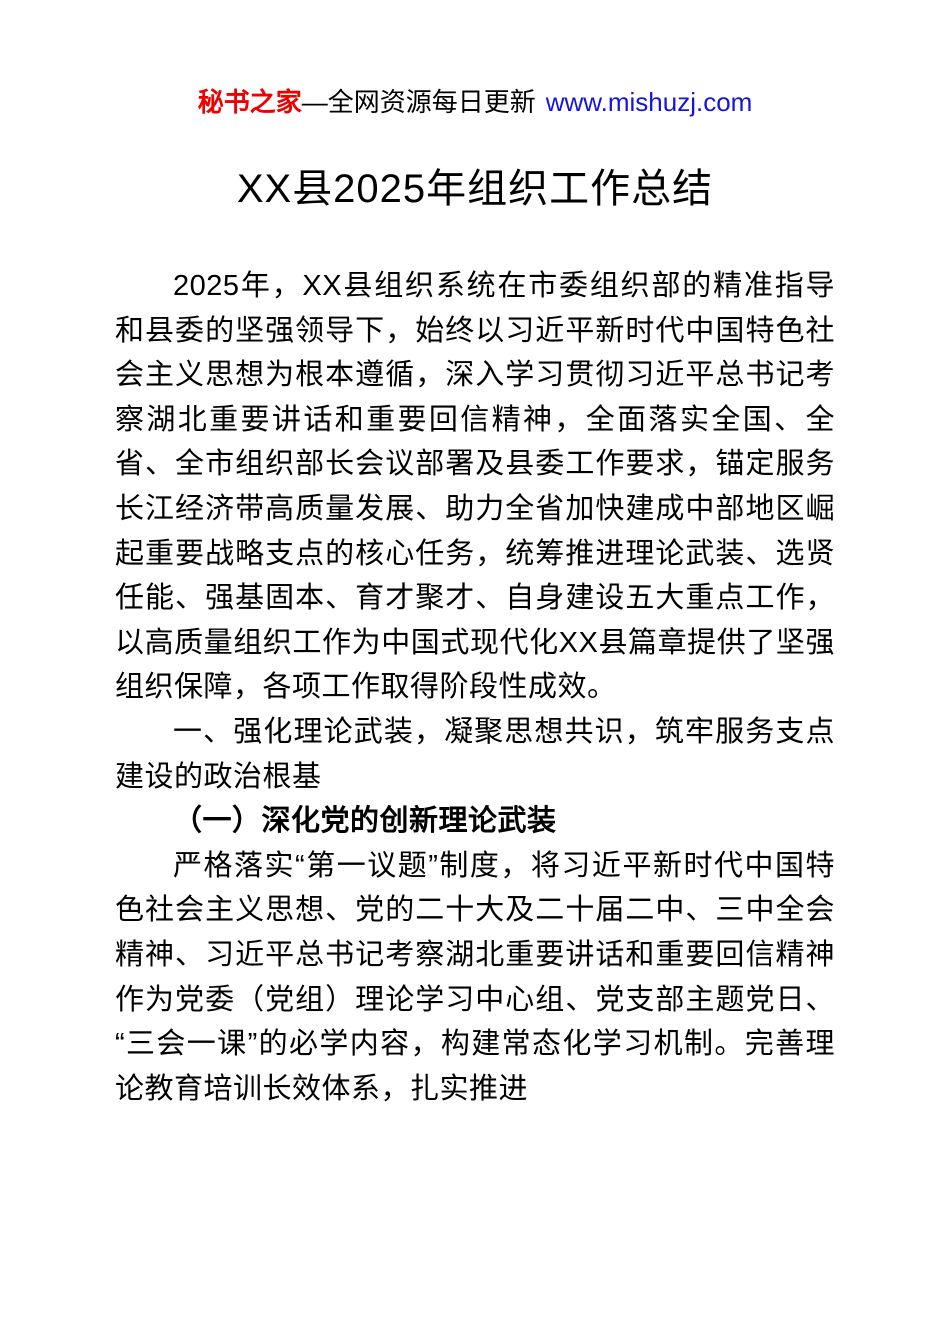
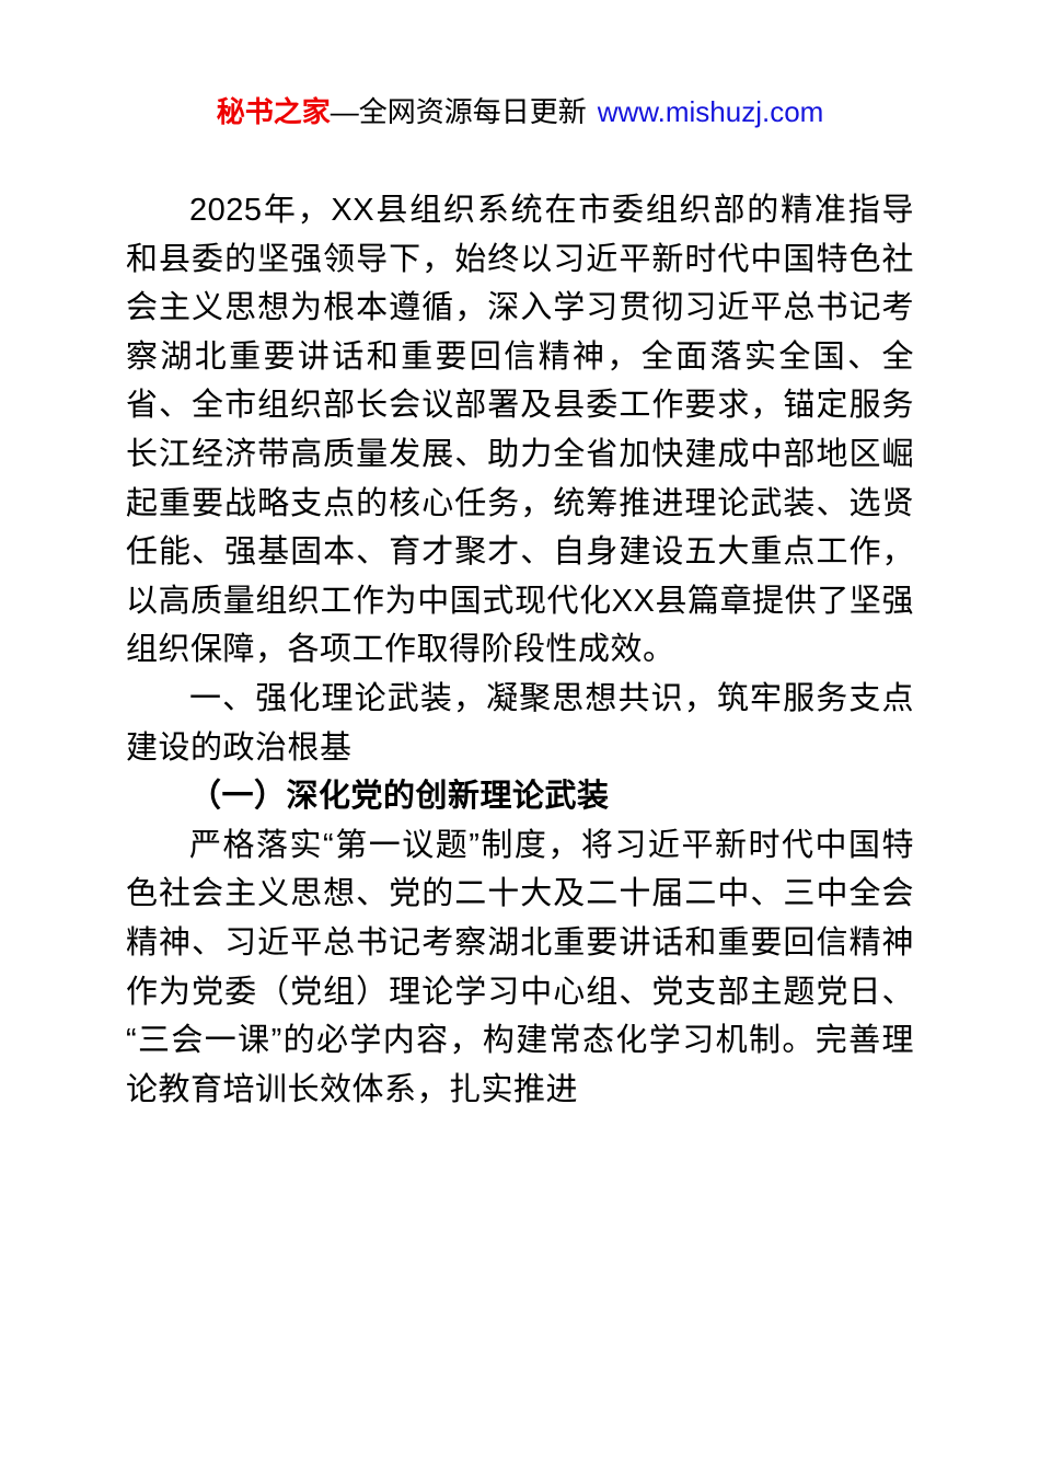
  秘书之家—全网资源每日更新 www.mishuzj.com
- XX县2025年组织工作总结
  2025年，XX县组织系统在市委组织部的精准指导和县委的坚强领导下，始终以习近平新时代中国特色社会主义思想为根本遵循，深入学习贯彻习近平总书记考察湖北重要讲话和重要回信精神，全面落实全国、全省、全市组织部长会议部署及县委工作要求，锚定服务长江经济带高质量发展、助力全省加快建成中部地区崛起重要战略支点的核心任务，统筹推进理论武装、选贤任能、强基固本、育才聚才、自身建设五大重点工作，以高质量组织工作为中国式现代化XX县篇章提供了坚强组织保障，各项工作取得阶段性成效。
  一、强化理论武装，凝聚思想共识，筑牢服务支点建设的政治根基
  （一）深化党的创新理论武装
  严格落实“第一议题”制度，将习近平新时代中国特色社会主义思想、党的二十大及二十届二中、三中全会精神、习近平总书记考察湖北重要讲话和重要回信精神作为党委（党组）理论学习中心组、党支部主题党日、“三会一课”的必学内容，构建常态化学习机制。完善理论教育培训长效体系，扎实推进
